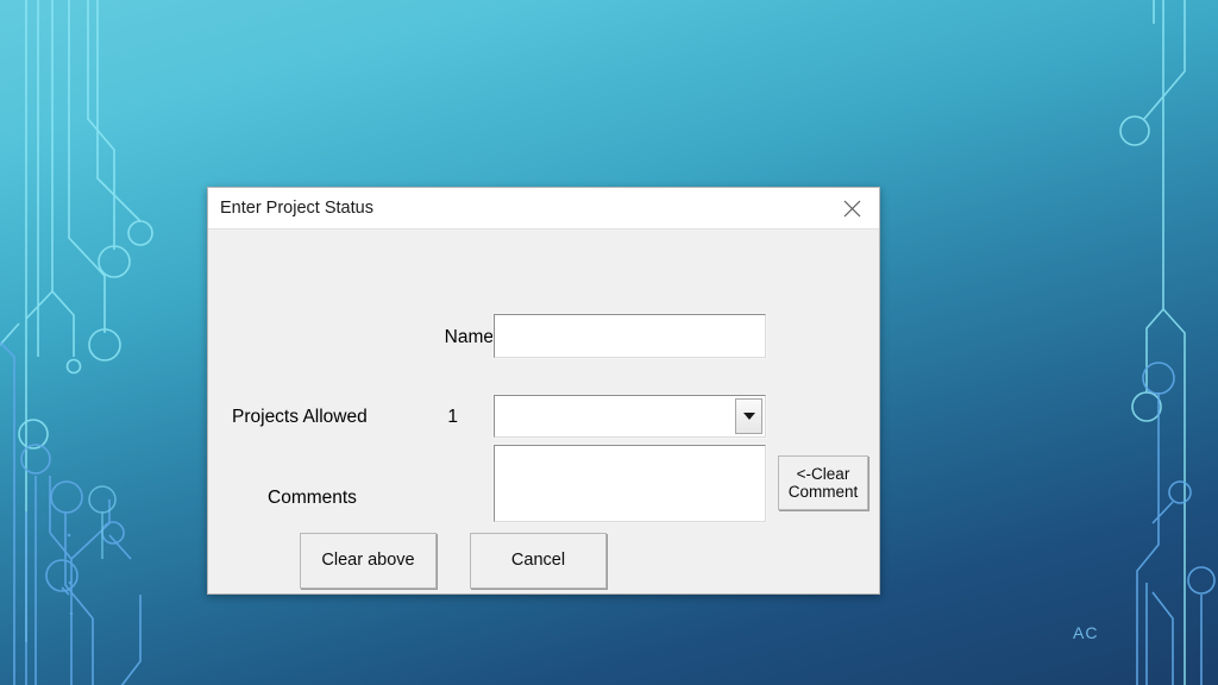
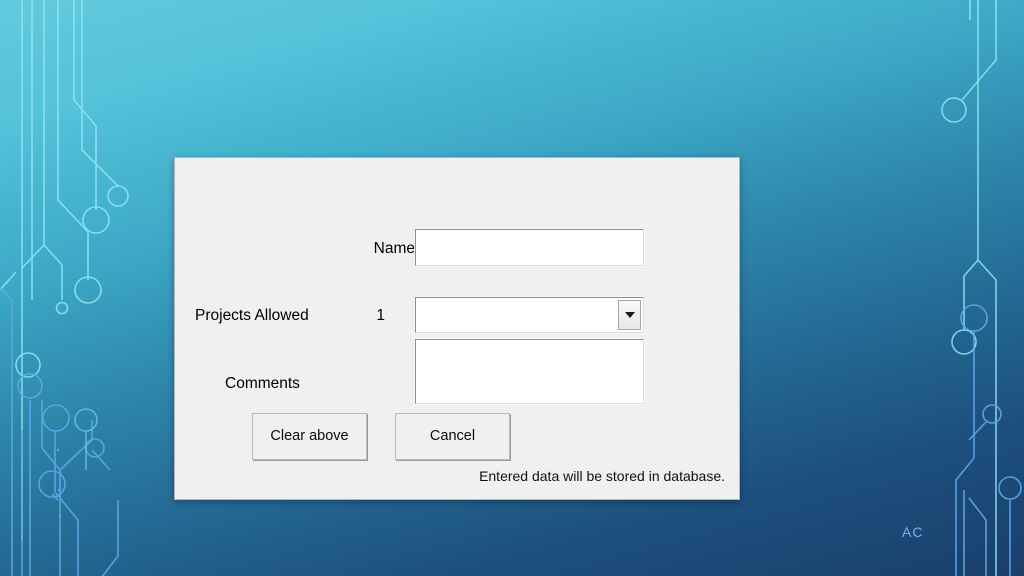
  AC
- Enter Project Status
  Name
  Projects Allowed
  1
  Comments
- <-Clear
- Comment
  Clear above
  Cancel
+ Entered data will be stored in database.
